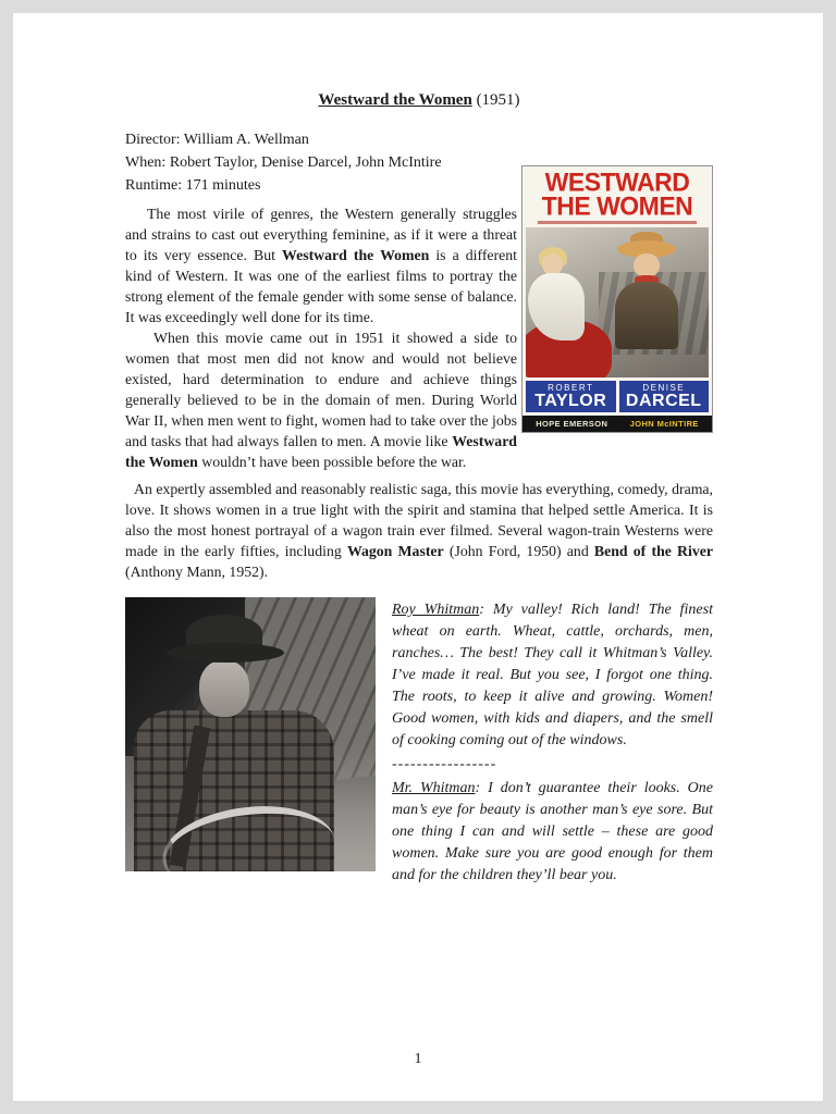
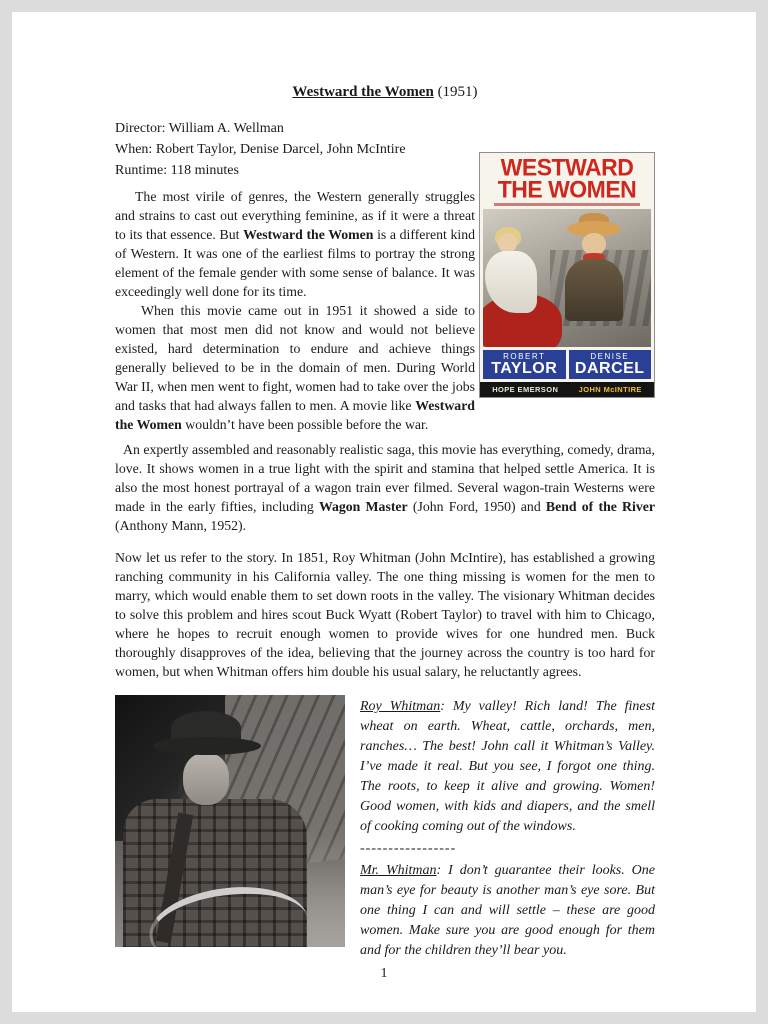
  Westward the Women (1951)
  Director: William A. Wellman
  When: Robert Taylor, Denise Darcel, John McIntire
- Runtime: 171 minutes
+ Runtime: 118 minutes
  WESTWARD
  THE WOMEN
  ROBERT
  TAYLOR
  DENISE
  DARCEL
  HOPE EMERSON
  JOHN McINTIRE
- The most virile of genres, the Western generally struggles and strains to cast out everything feminine, as if it were a threat to its very essence. But Westward the Women is a different kind of Western. It was one of the earliest films to portray the strong element of the female gender with some sense of balance. It was exceedingly well done for its time.
+ The most virile of genres, the Western generally struggles and strains to cast out everything feminine, as if it were a threat to its that essence. But Westward the Women is a different kind of Western. It was one of the earliest films to portray the strong element of the female gender with some sense of balance. It was exceedingly well done for its time.
  When this movie came out in 1951 it showed a side to women that most men did not know and would not believe existed, hard determination to endure and achieve things generally believed to be in the domain of men. During World War II, when men went to fight, women had to take over the jobs and tasks that had always fallen to men. A movie like Westward the Women wouldn’t have been possible before the war.
  An expertly assembled and reasonably realistic saga, this movie has everything, comedy, drama, love. It shows women in a true light with the spirit and stamina that helped settle America. It is also the most honest portrayal of a wagon train ever filmed. Several wagon-train Westerns were made in the early fifties, including Wagon Master (John Ford, 1950) and Bend of the River (Anthony Mann, 1952).
+ Now let us refer to the story. In 1851, Roy Whitman (John McIntire), has established a growing ranching community in his California valley. The one thing missing is women for the men to marry, which would enable them to set down roots in the valley. The visionary Whitman decides to solve this problem and hires scout Buck Wyatt (Robert Taylor) to travel with him to Chicago, where he hopes to recruit enough women to provide wives for one hundred men. Buck thoroughly disapproves of the idea, believing that the journey across the country is too hard for women, but when Whitman offers him double his usual salary, he reluctantly agrees.
- Roy Whitman: My valley! Rich land! The finest wheat on earth. Wheat, cattle, orchards, men, ranches… The best! They call it Whitman’s Valley. I’ve made it real. But you see, I forgot one thing. The roots, to keep it alive and growing. Women! Good women, with kids and diapers, and the smell of cooking coming out of the windows.
+ Roy Whitman: My valley! Rich land! The finest wheat on earth. Wheat, cattle, orchards, men, ranches… The best! John call it Whitman’s Valley. I’ve made it real. But you see, I forgot one thing. The roots, to keep it alive and growing. Women! Good women, with kids and diapers, and the smell of cooking coming out of the windows.
  -----------------
  Mr. Whitman: I don’t guarantee their looks. One man’s eye for beauty is another man’s eye sore. But one thing I can and will settle – these are good women. Make sure you are good enough for them and for the children they’ll bear you.
  1
